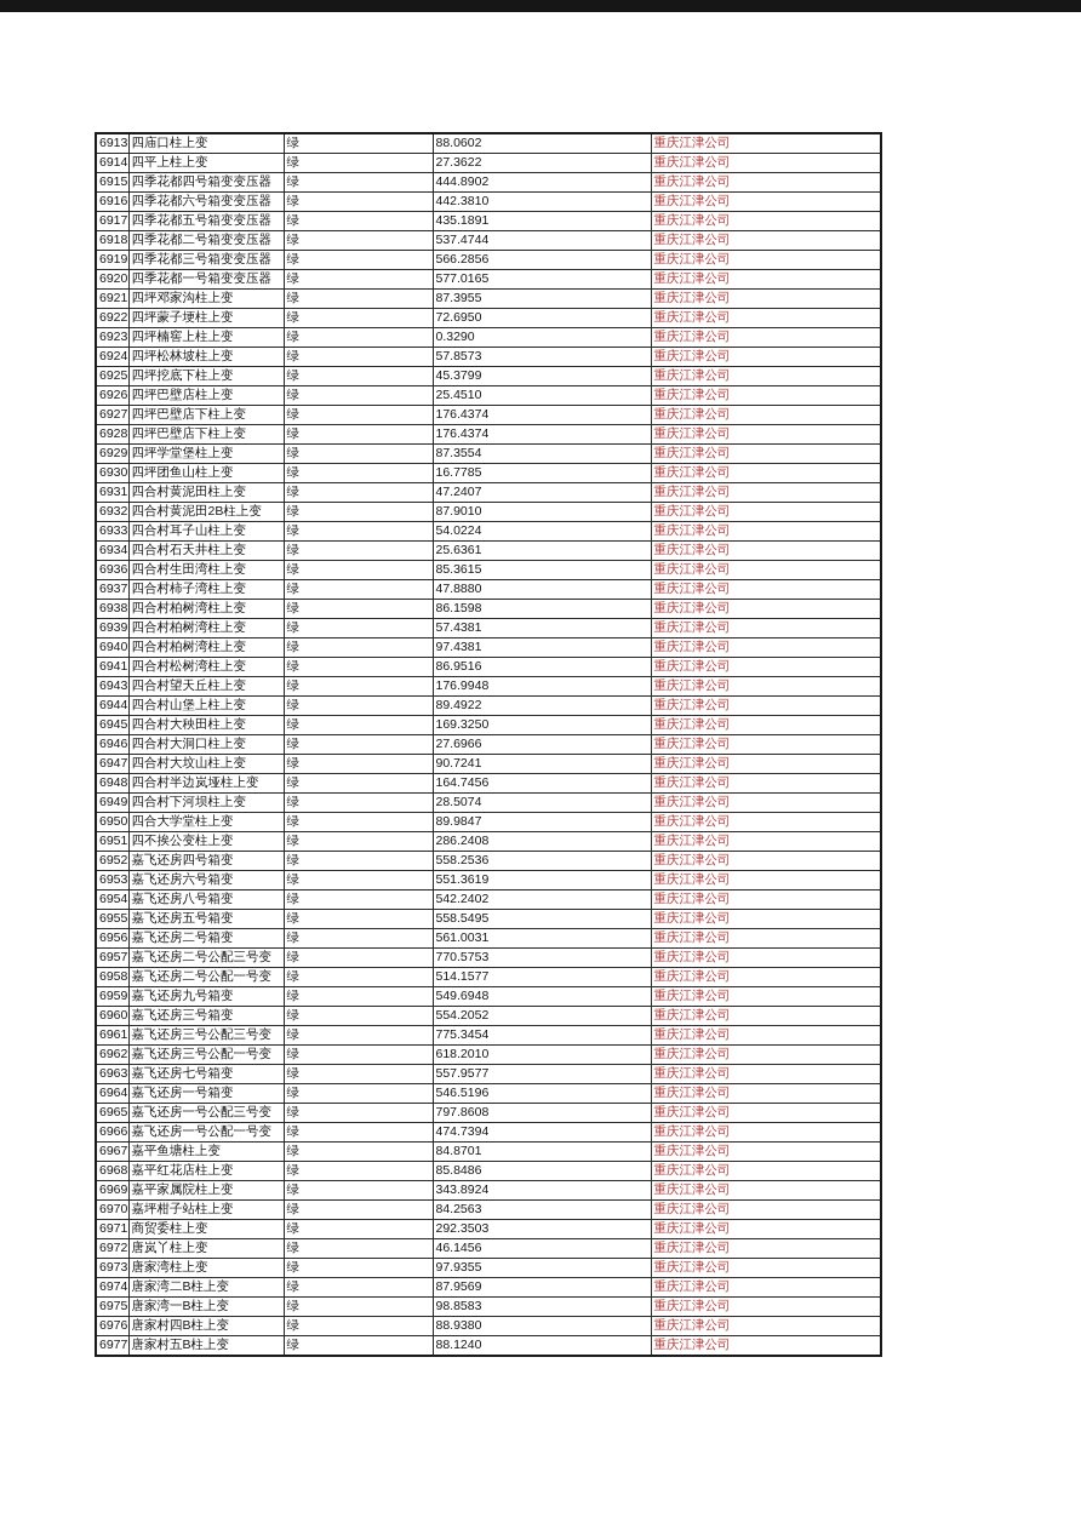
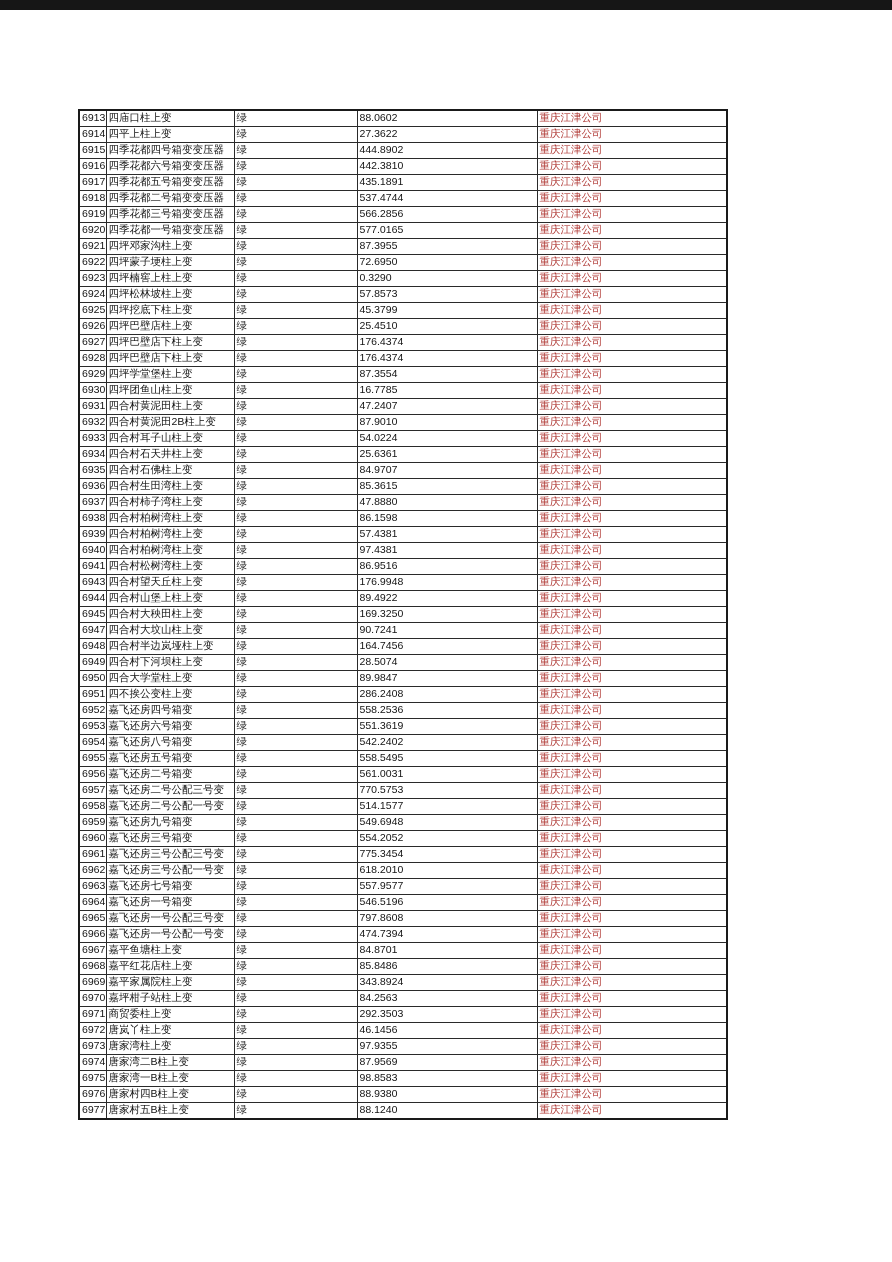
  6913	四庙口柱上变	绿	88.0602	重庆江津公司
  6914	四平上柱上变	绿	27.3622	重庆江津公司
  6915	四季花都四号箱变变压器	绿	444.8902	重庆江津公司
  6916	四季花都六号箱变变压器	绿	442.3810	重庆江津公司
  6917	四季花都五号箱变变压器	绿	435.1891	重庆江津公司
  6918	四季花都二号箱变变压器	绿	537.4744	重庆江津公司
  6919	四季花都三号箱变变压器	绿	566.2856	重庆江津公司
  6920	四季花都一号箱变变压器	绿	577.0165	重庆江津公司
  6921	四坪邓家沟柱上变	绿	87.3955	重庆江津公司
  6922	四坪蒙子埂柱上变	绿	72.6950	重庆江津公司
  6923	四坪楠窖上柱上变	绿	0.3290	重庆江津公司
  6924	四坪松林坡柱上变	绿	57.8573	重庆江津公司
  6925	四坪挖底下柱上变	绿	45.3799	重庆江津公司
  6926	四坪巴壁店柱上变	绿	25.4510	重庆江津公司
  6927	四坪巴壁店下柱上变	绿	176.4374	重庆江津公司
  6928	四坪巴壁店下柱上变	绿	176.4374	重庆江津公司
  6929	四坪学堂堡柱上变	绿	87.3554	重庆江津公司
  6930	四坪团鱼山柱上变	绿	16.7785	重庆江津公司
  6931	四合村黄泥田柱上变	绿	47.2407	重庆江津公司
  6932	四合村黄泥田2B柱上变	绿	87.9010	重庆江津公司
  6933	四合村耳子山柱上变	绿	54.0224	重庆江津公司
  6934	四合村石天井柱上变	绿	25.6361	重庆江津公司
+ 6935	四合村石佛柱上变	绿	84.9707	重庆江津公司
  6936	四合村生田湾柱上变	绿	85.3615	重庆江津公司
  6937	四合村柿子湾柱上变	绿	47.8880	重庆江津公司
  6938	四合村柏树湾柱上变	绿	86.1598	重庆江津公司
  6939	四合村柏树湾柱上变	绿	57.4381	重庆江津公司
  6940	四合村柏树湾柱上变	绿	97.4381	重庆江津公司
  6941	四合村松树湾柱上变	绿	86.9516	重庆江津公司
  6943	四合村望天丘柱上变	绿	176.9948	重庆江津公司
  6944	四合村山堡上柱上变	绿	89.4922	重庆江津公司
  6945	四合村大秧田柱上变	绿	169.3250	重庆江津公司
- 6946	四合村大洞口柱上变	绿	27.6966	重庆江津公司
  6947	四合村大坟山柱上变	绿	90.7241	重庆江津公司
  6948	四合村半边岚垭柱上变	绿	164.7456	重庆江津公司
  6949	四合村下河坝柱上变	绿	28.5074	重庆江津公司
  6950	四合大学堂柱上变	绿	89.9847	重庆江津公司
  6951	四不挨公变柱上变	绿	286.2408	重庆江津公司
  6952	嘉飞还房四号箱变	绿	558.2536	重庆江津公司
  6953	嘉飞还房六号箱变	绿	551.3619	重庆江津公司
  6954	嘉飞还房八号箱变	绿	542.2402	重庆江津公司
  6955	嘉飞还房五号箱变	绿	558.5495	重庆江津公司
  6956	嘉飞还房二号箱变	绿	561.0031	重庆江津公司
  6957	嘉飞还房二号公配三号变	绿	770.5753	重庆江津公司
  6958	嘉飞还房二号公配一号变	绿	514.1577	重庆江津公司
  6959	嘉飞还房九号箱变	绿	549.6948	重庆江津公司
  6960	嘉飞还房三号箱变	绿	554.2052	重庆江津公司
  6961	嘉飞还房三号公配三号变	绿	775.3454	重庆江津公司
  6962	嘉飞还房三号公配一号变	绿	618.2010	重庆江津公司
  6963	嘉飞还房七号箱变	绿	557.9577	重庆江津公司
  6964	嘉飞还房一号箱变	绿	546.5196	重庆江津公司
  6965	嘉飞还房一号公配三号变	绿	797.8608	重庆江津公司
  6966	嘉飞还房一号公配一号变	绿	474.7394	重庆江津公司
  6967	嘉平鱼塘柱上变	绿	84.8701	重庆江津公司
  6968	嘉平红花店柱上变	绿	85.8486	重庆江津公司
  6969	嘉平家属院柱上变	绿	343.8924	重庆江津公司
  6970	嘉坪柑子站柱上变	绿	84.2563	重庆江津公司
  6971	商贸委柱上变	绿	292.3503	重庆江津公司
  6972	唐岚丫柱上变	绿	46.1456	重庆江津公司
  6973	唐家湾柱上变	绿	97.9355	重庆江津公司
  6974	唐家湾二B柱上变	绿	87.9569	重庆江津公司
  6975	唐家湾一B柱上变	绿	98.8583	重庆江津公司
  6976	唐家村四B柱上变	绿	88.9380	重庆江津公司
  6977	唐家村五B柱上变	绿	88.1240	重庆江津公司
